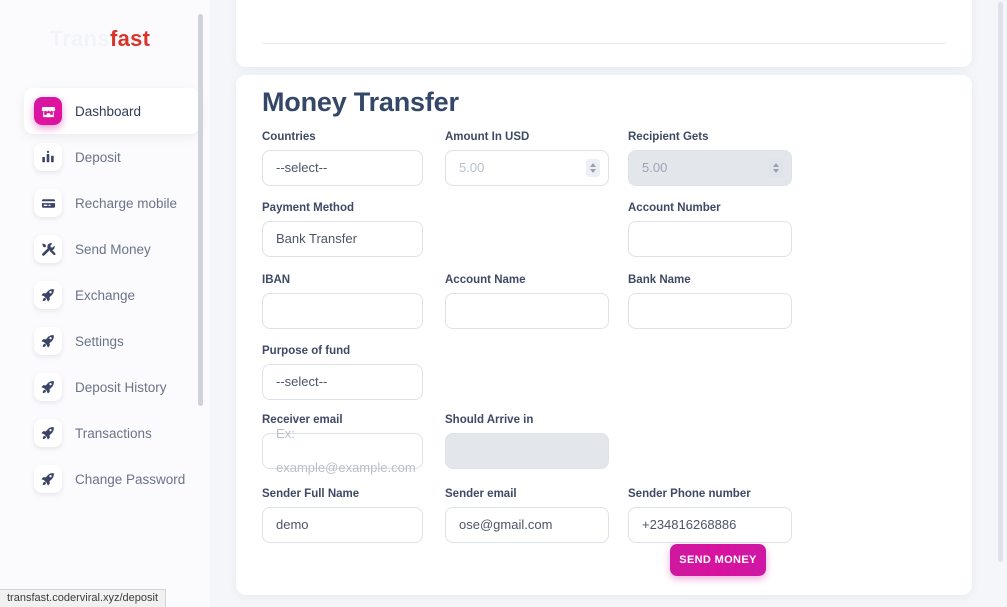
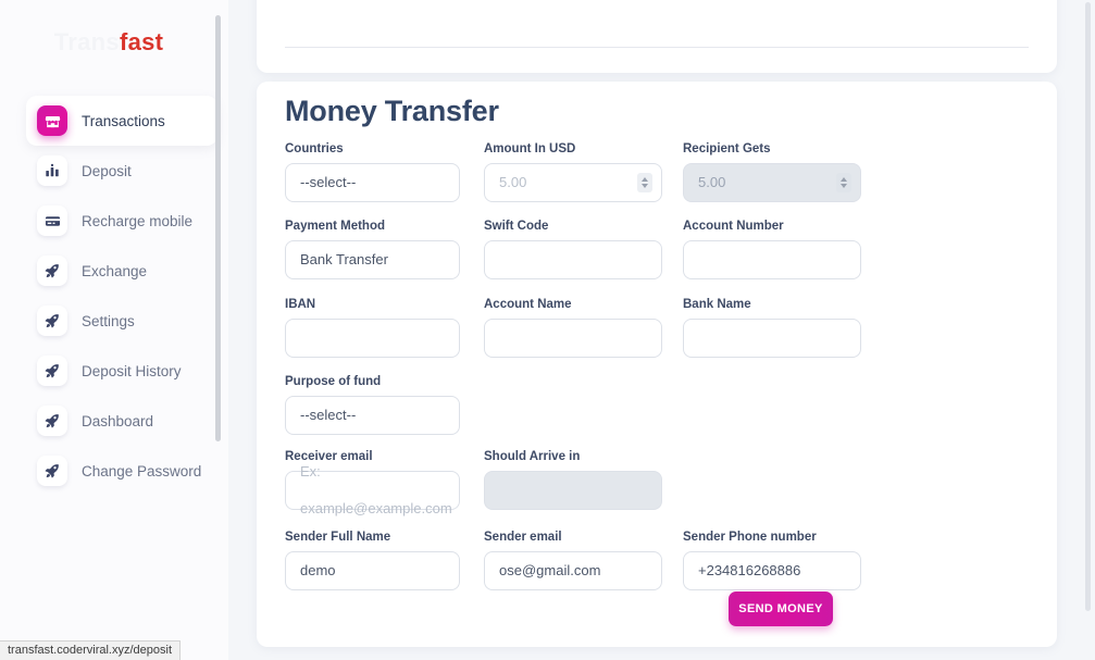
- Dashboard
+ Transactions
  Deposit
  Recharge mobile
- Send Money
  Exchange
  Settings
  Deposit History
- Transactions
+ Dashboard
  Change Password
  Money Transfer
  Countries
  --select--
  Amount In USD
  5.00
  Recipient Gets
  5.00
  Payment Method
  Bank Transfer
+ Swift Code
  Account Number
  IBAN
  Account Name
  Bank Name
  Purpose of fund
  --select--
  Receiver email
  Ex: example@example.com
  Should Arrive in
  Sender Full Name
  demo
  Sender email
  ose@gmail.com
  Sender Phone number
  +234816268886
  SEND MONEY
  transfast.coderviral.xyz/deposit
